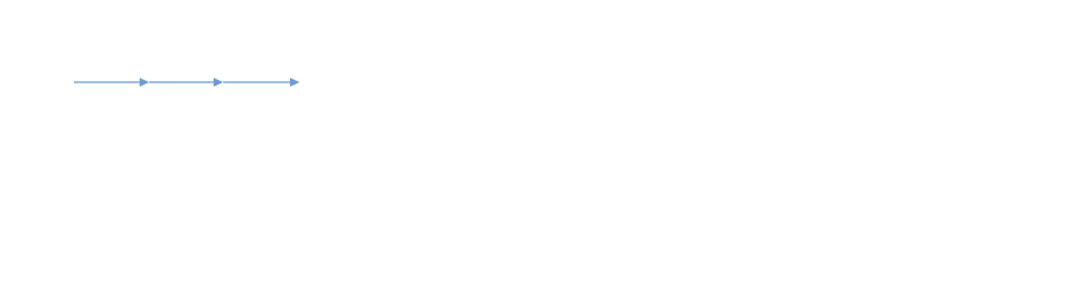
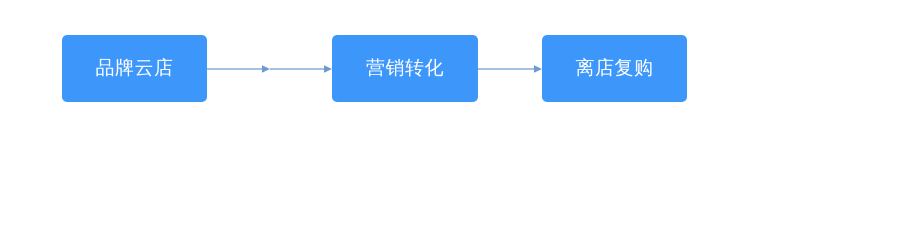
+ 品牌云店
+ 营销转化
+ 离店复购
